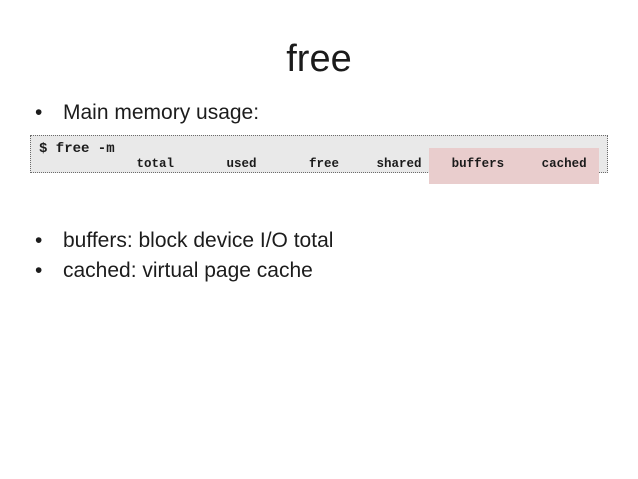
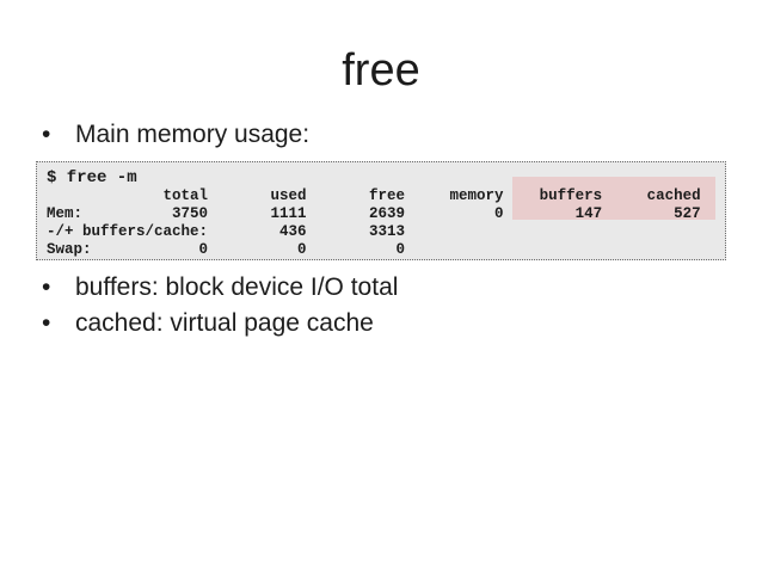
  free
  •
  Main memory usage:
  $ free -m
- total used free shared buffers cached
+ total used free memory buffers cached
+ Mem: 3750 1111 2639 0 147 527
+ -/+ buffers/cache: 436 3313
+ Swap: 0 0 0
  •
  buffers: block device I/O total
  •
  cached: virtual page cache
